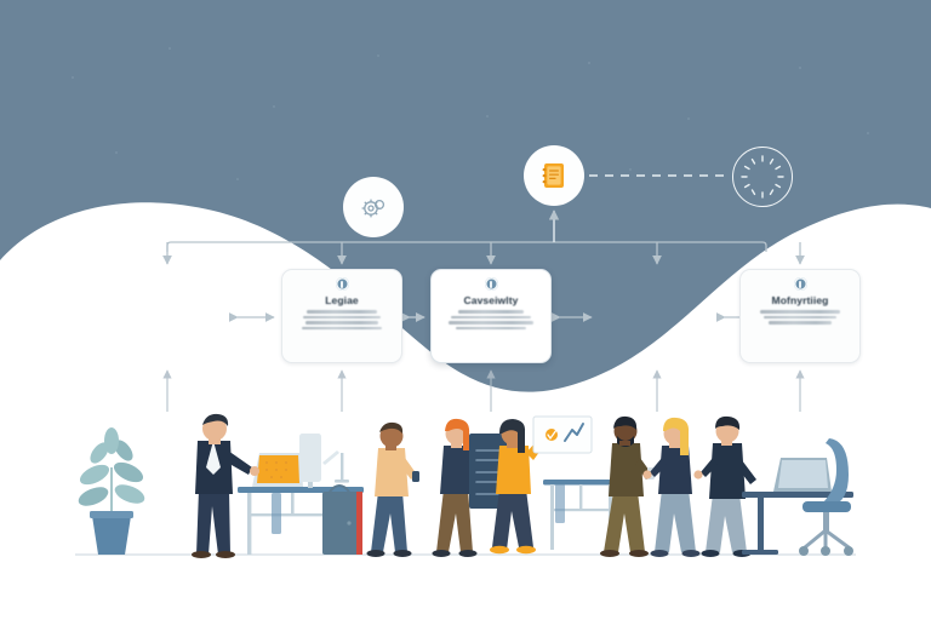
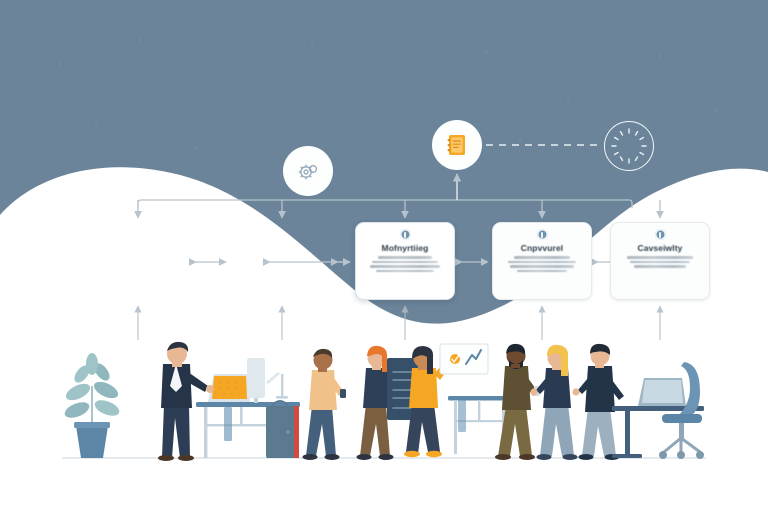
- Legiae
- Cavseiwlty
+ Mofnyrtiieg
+ Cnpvvurel
- Mofnyrtiieg
+ Cavseiwlty
